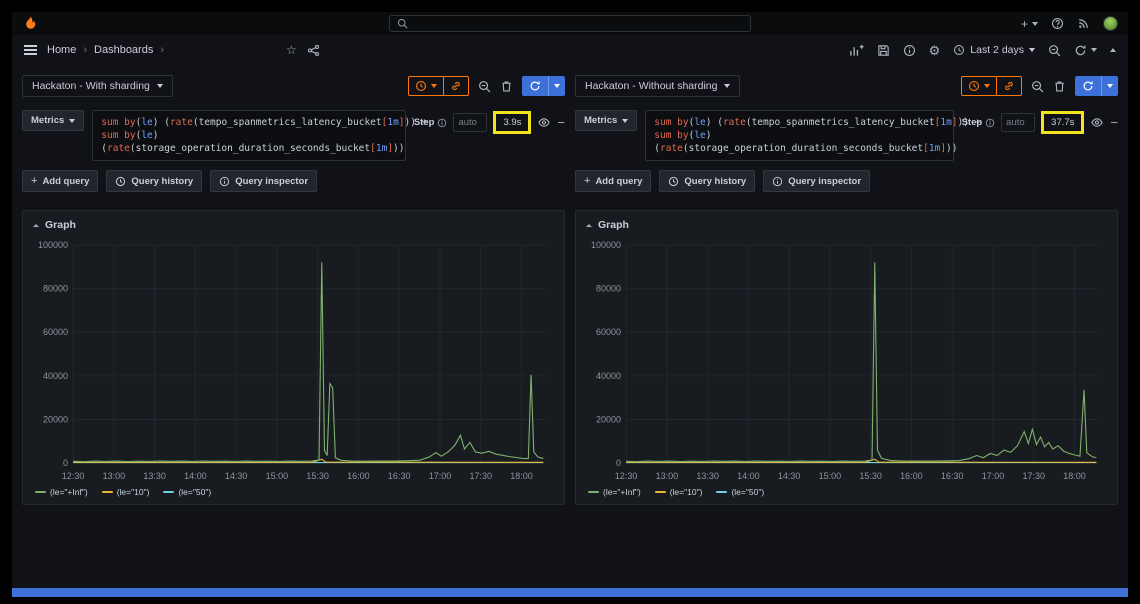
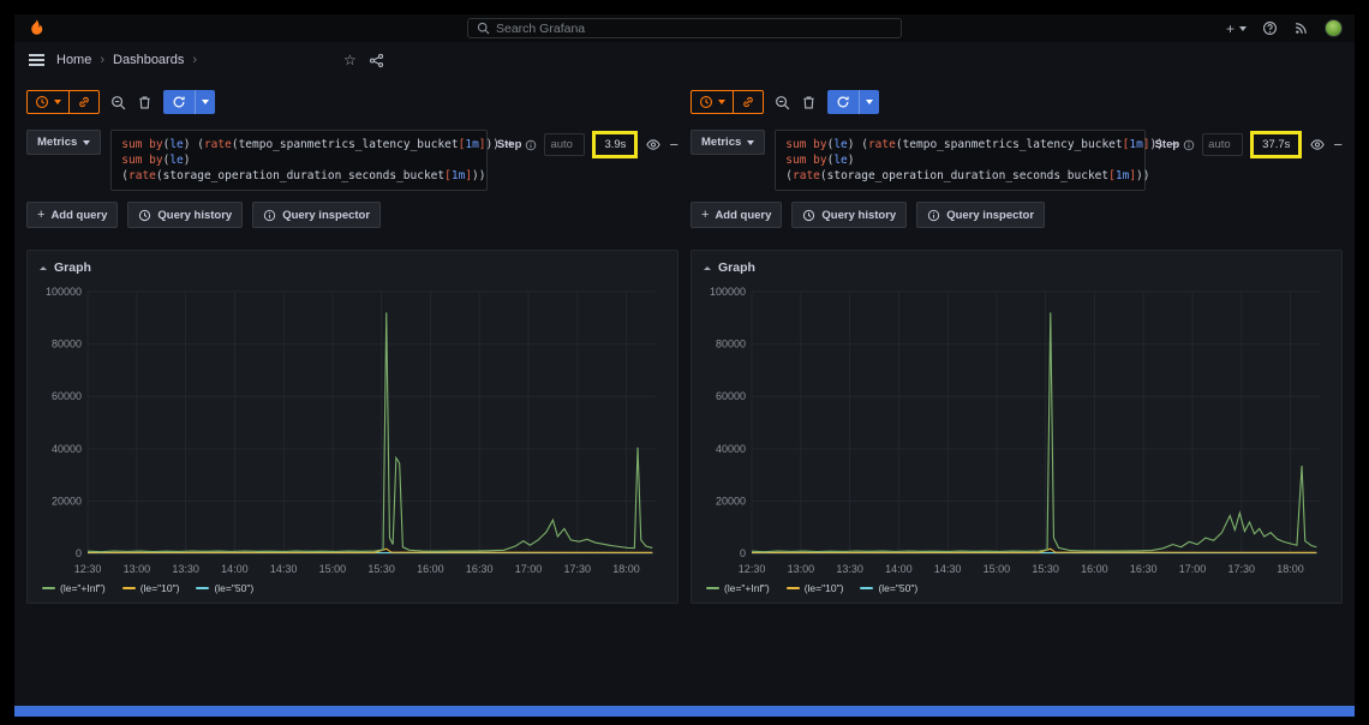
+ Search Grafana
  +
  Home
  ›
  Dashboards
  ›
  ☆
- ⚙
- Last 2 days
- Hackaton - With sharding
  Metrics
  sum by(le) (rate(tempo_spanmetrics_latency_bucket[1m])) +
  sum by(le)
  (rate(storage_operation_duration_seconds_bucket[1m]))
  Step
  auto
  3.9s
  −
  +
  Add query
  Query history
  Query inspector
  Graph
  0
  20000
  40000
  60000
  80000
  100000
  12:30
  13:00
  13:30
  14:00
  14:30
  15:00
  15:30
  16:00
  16:30
  17:00
  17:30
  18:00
  (le="+Inf")
  (le="10")
  (le="50")
- Hackaton - Without sharding
  Metrics
  sum by(le) (rate(tempo_spanmetrics_latency_bucket[1m])) +
  sum by(le)
  (rate(storage_operation_duration_seconds_bucket[1m]))
  Step
  auto
  37.7s
  −
  +
  Add query
  Query history
  Query inspector
  Graph
  0
  20000
  40000
  60000
  80000
  100000
  12:30
  13:00
  13:30
  14:00
  14:30
  15:00
  15:30
  16:00
  16:30
  17:00
  17:30
  18:00
  (le="+Inf")
  (le="10")
  (le="50")
